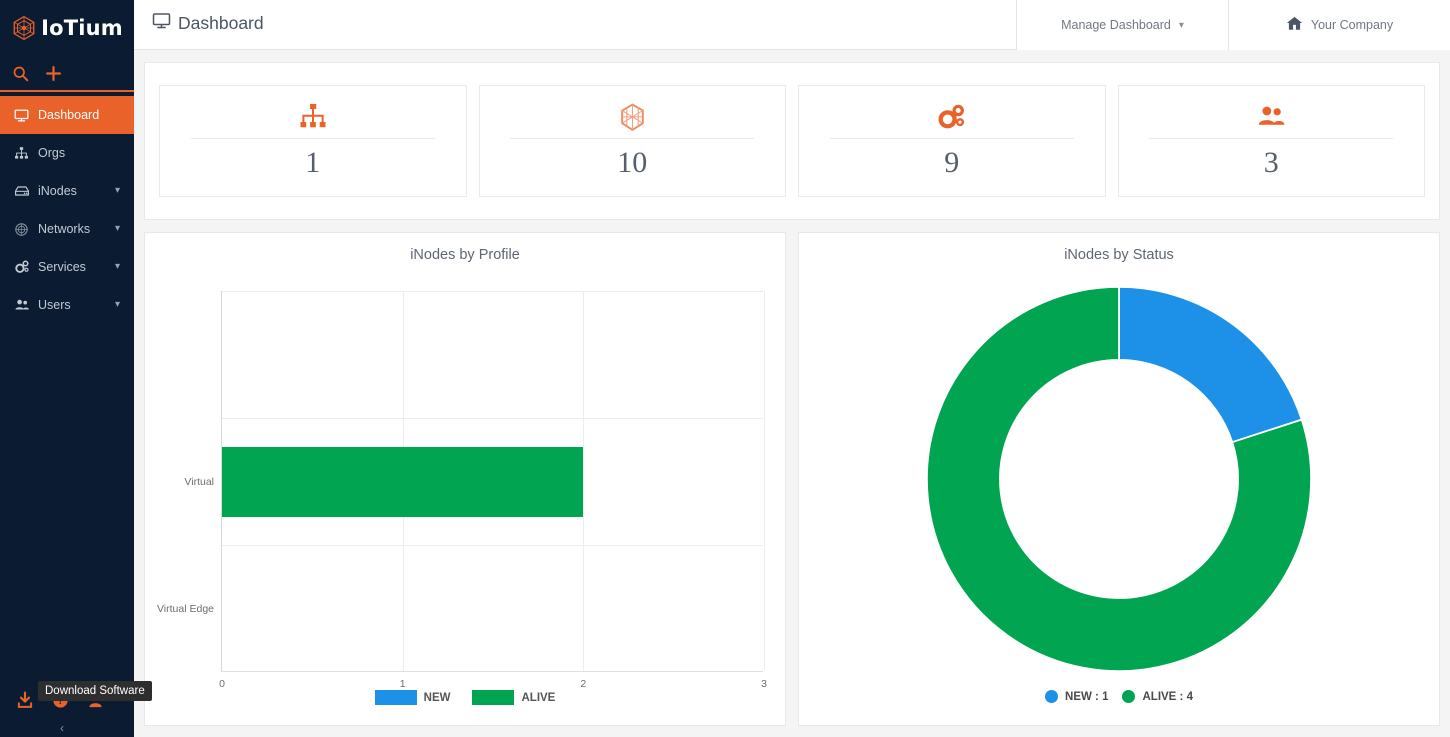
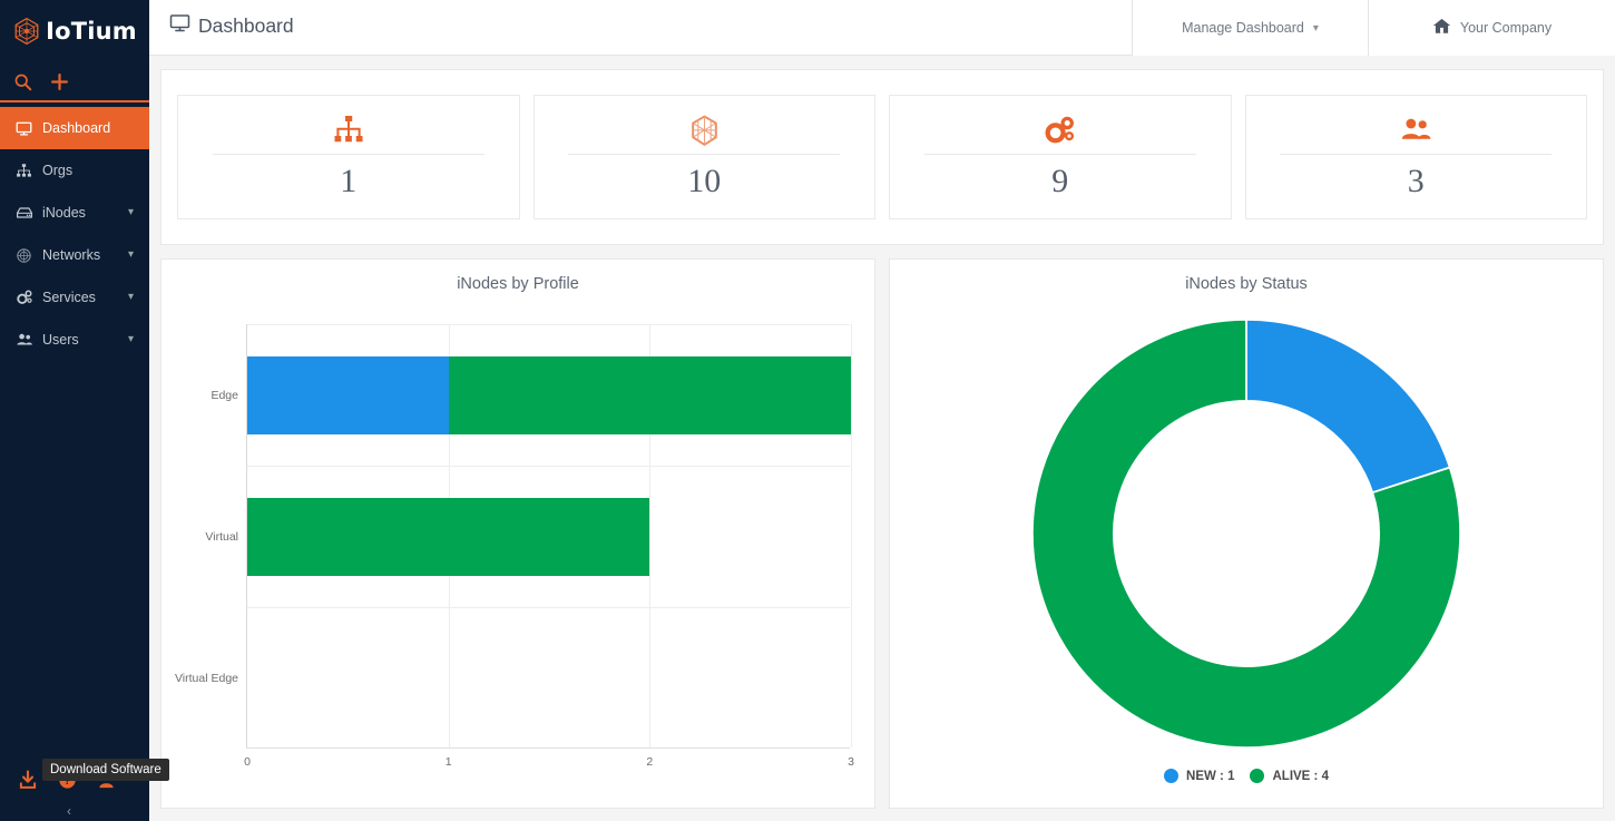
  IoTium
  Dashboard
  Orgs
  iNodes
  ▾
  Networks
  ▾
  Services
  ▾
  Users
  ▾
  ?
  Download Software
  ‹
  Dashboard
  Manage Dashboard
  ▾
  Your Company
  1
  10
  9
  3
  iNodes by Profile
  0
  1
  2
  3
+ Edge
  Virtual
  Virtual Edge
- NEW
- ALIVE
  iNodes by Status
  NEW : 1
  ALIVE : 4
